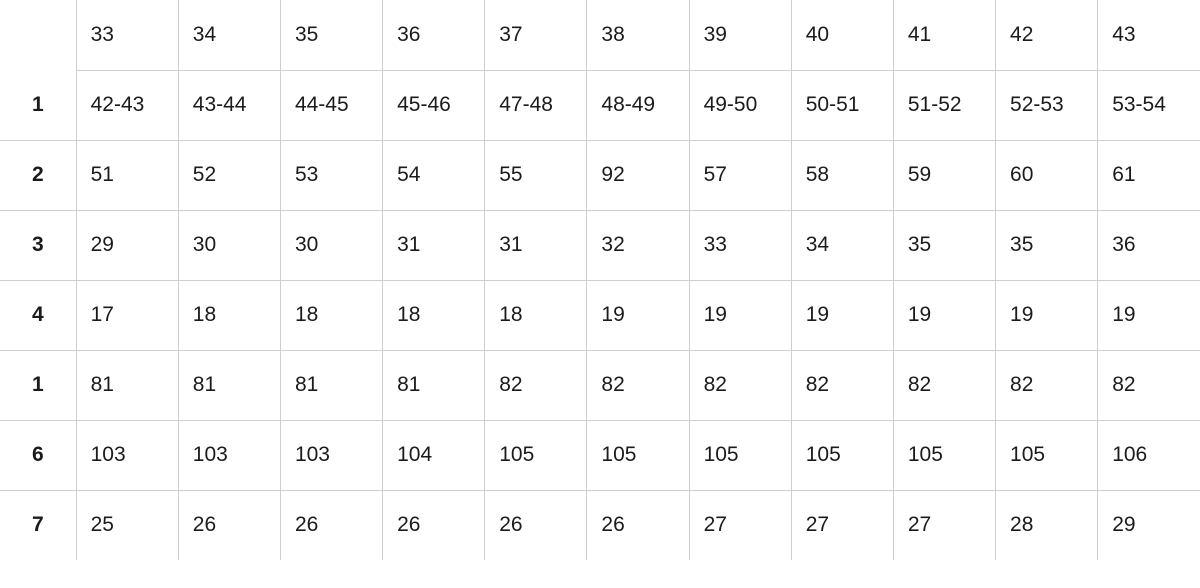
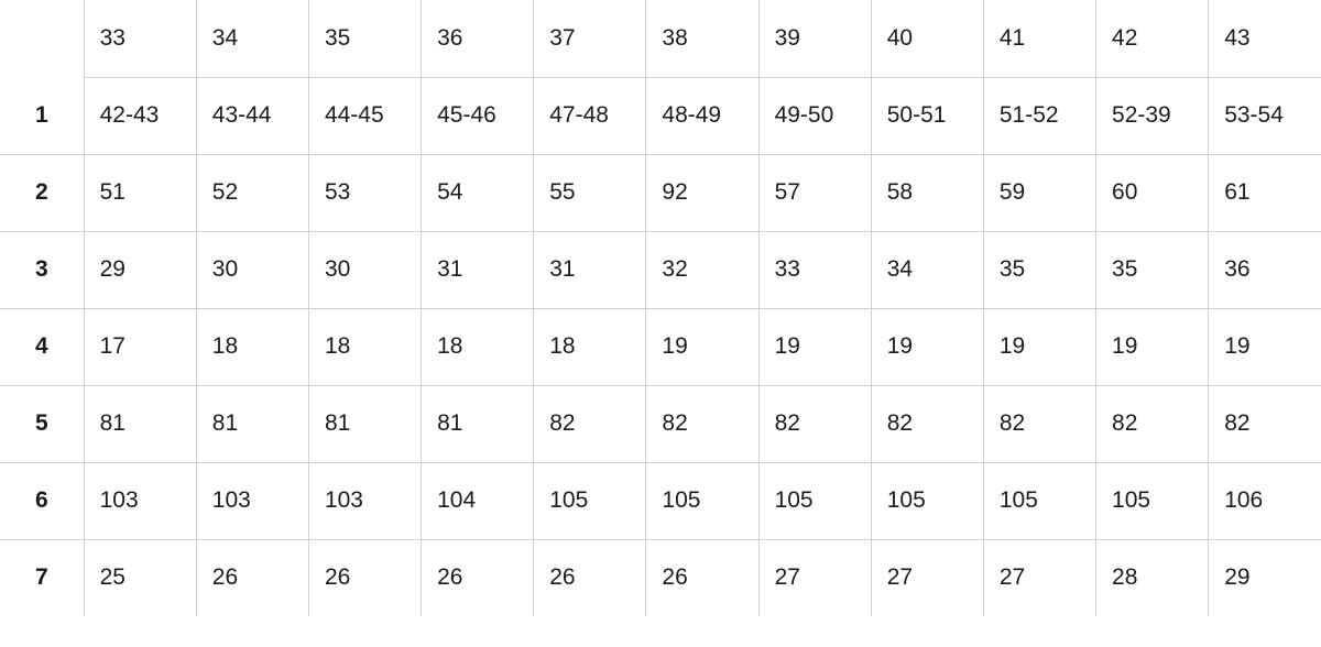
  	33	34	35	36	37	38	39	40	41	42	43
- 1	42-43	43-44	44-45	45-46	47-48	48-49	49-50	50-51	51-52	52-53	53-54
+ 1	42-43	43-44	44-45	45-46	47-48	48-49	49-50	50-51	51-52	52-39	53-54
  2	51	52	53	54	55	92	57	58	59	60	61
  3	29	30	30	31	31	32	33	34	35	35	36
  4	17	18	18	18	18	19	19	19	19	19	19
- 1	81	81	81	81	82	82	82	82	82	82	82
+ 5	81	81	81	81	82	82	82	82	82	82	82
  6	103	103	103	104	105	105	105	105	105	105	106
  7	25	26	26	26	26	26	27	27	27	28	29
